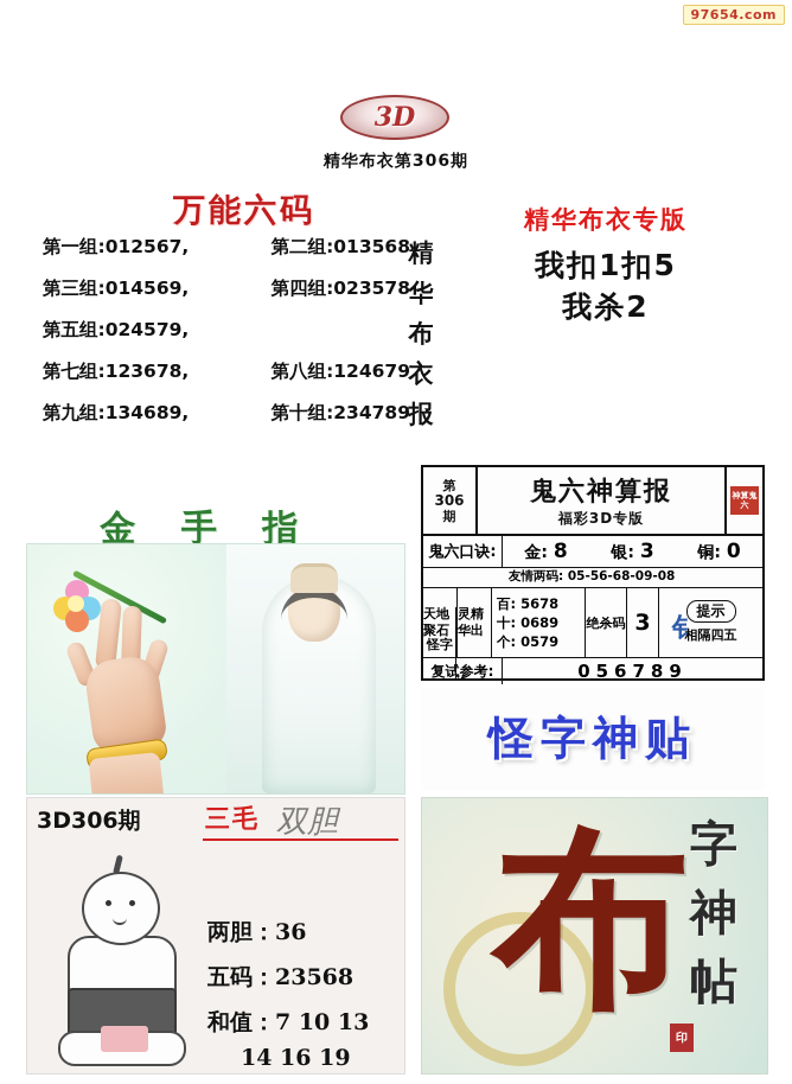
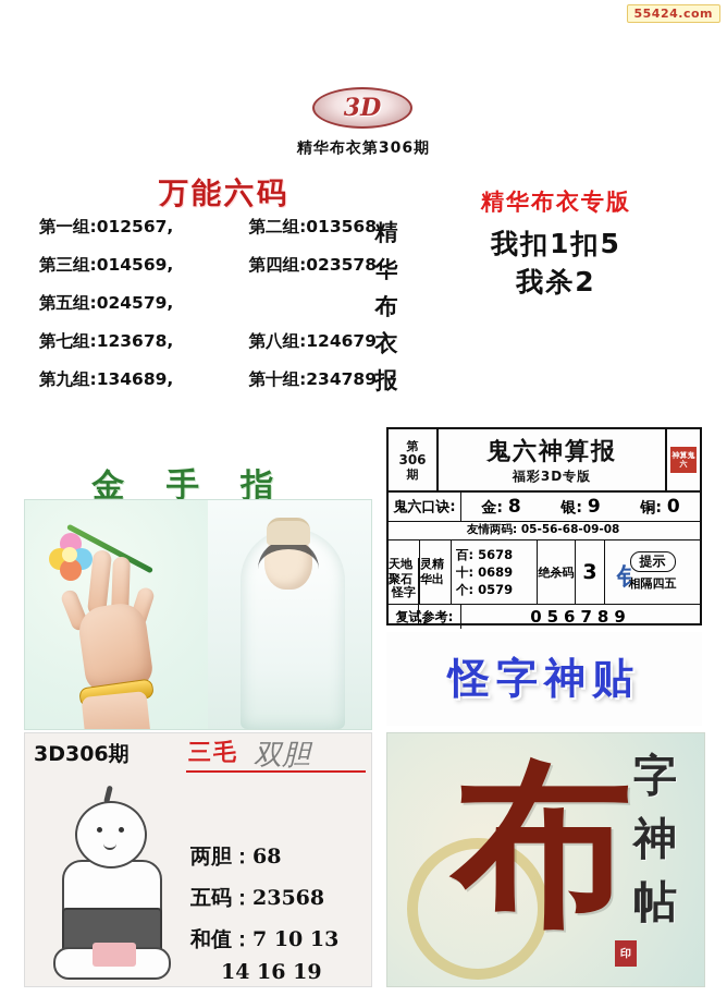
- 97654.com
+ 55424.com
  3D
  精华布衣第306期
  万能六码
  第一组:012567,
  第二组:013568
  第三组:014569,
  第四组:023578
  第五组:024579,
  第七组:123678,
  第八组:124679
  第九组:134689,
  第十组:234789
  精华布衣报
  精华布衣专版
  我扣1扣5
  我杀2
  金 手 指
  第
  306
  期
  鬼六神算报
  福彩3D专版
  神算鬼六
  鬼六口诀:
  金: 8
- 银: 3
+ 银: 9
  铜: 0
  友情两码: 05-56-68-09-08
  天地聚石
  灵精华出
  百:
  5678
  十:
  0689
  个:
  0579
  绝杀码
  3
  提示
  相隔四五
  复试参考:
  056789
  怪字
  钅
  怪字神贴
  3D306期
  三毛
  双胆
- 两胆：36
+ 两胆：68
  五码：23568
  和值：7 10 13
  14 16 19
  布
  字神帖
  印
